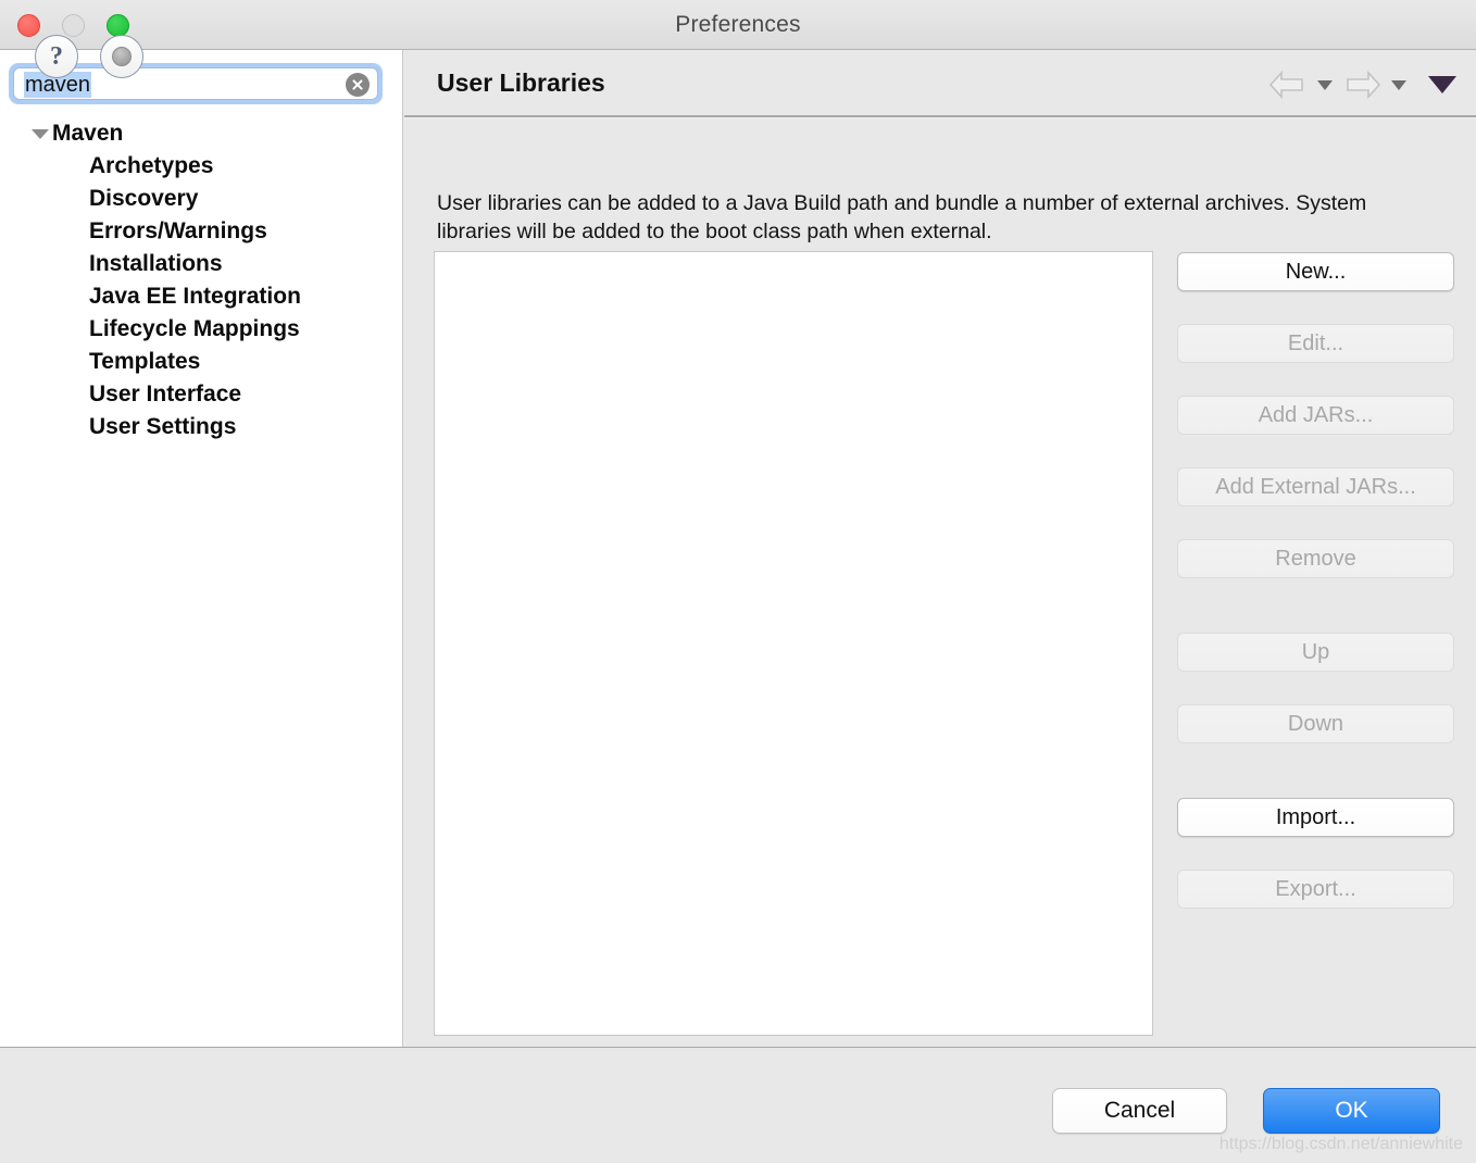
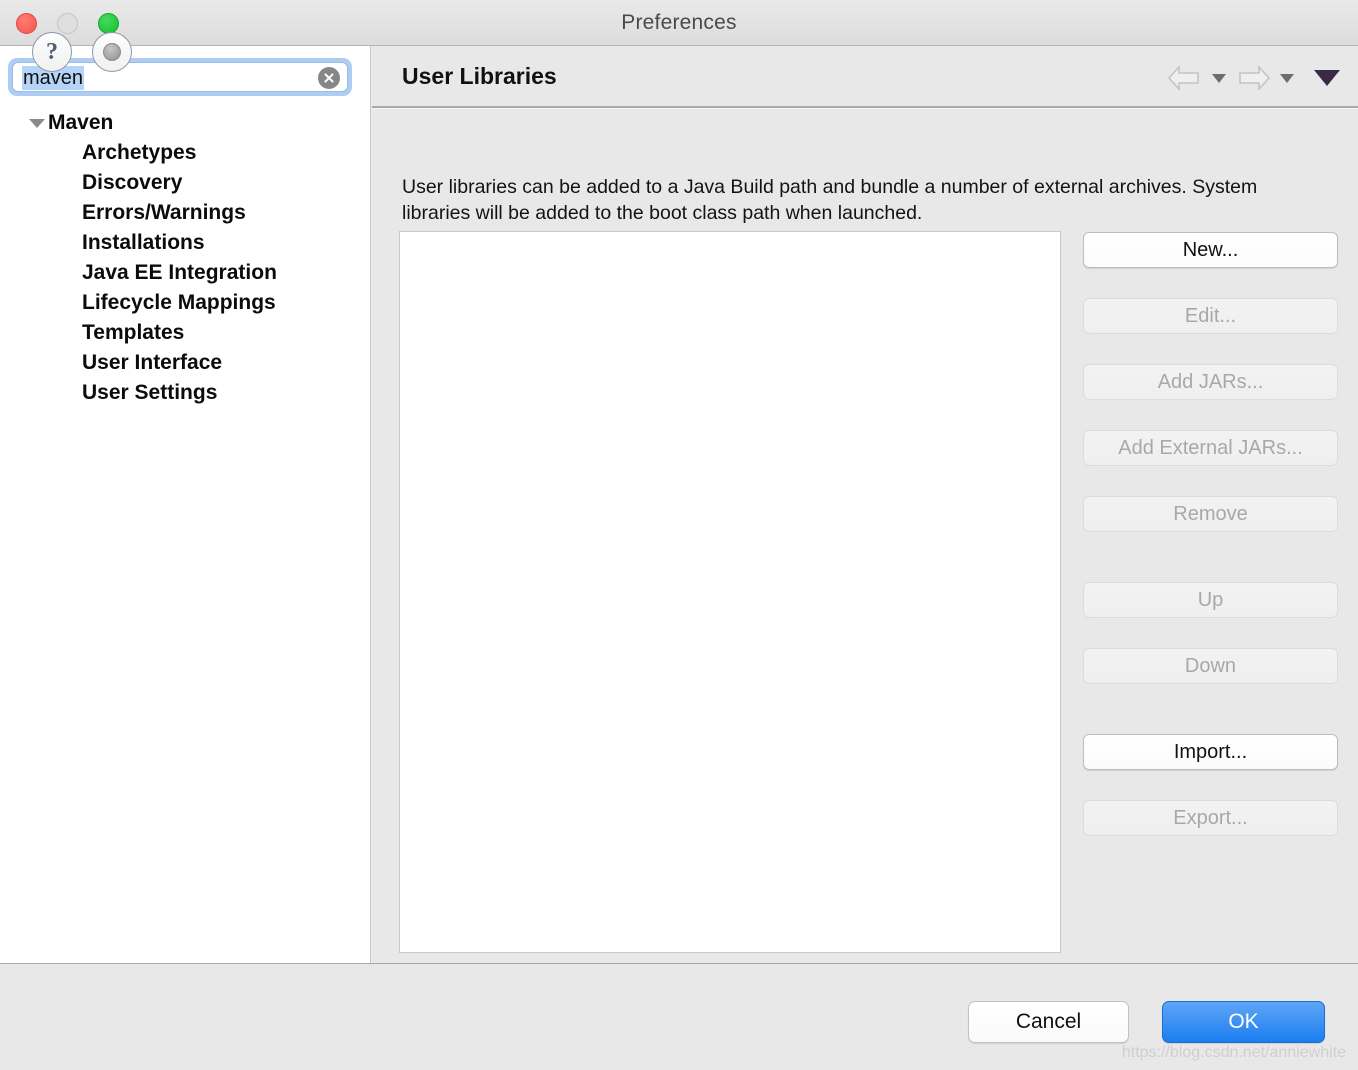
  Preferences
  maven
  Maven
  Archetypes
  Discovery
  Errors/Warnings
  Installations
  Java EE Integration
  Lifecycle Mappings
  Templates
  User Interface
  User Settings
  User Libraries
- User libraries can be added to a Java Build path and bundle a number of external archives. System libraries will be added to the boot class path when external.
+ User libraries can be added to a Java Build path and bundle a number of external archives. System libraries will be added to the boot class path when launched.
  New...
  Edit...
  Add JARs...
  Add External JARs...
  Remove
  Up
  Down
  Import...
  Export...
  ?
  Cancel
  OK
  https://blog.csdn.net/anniewhite
